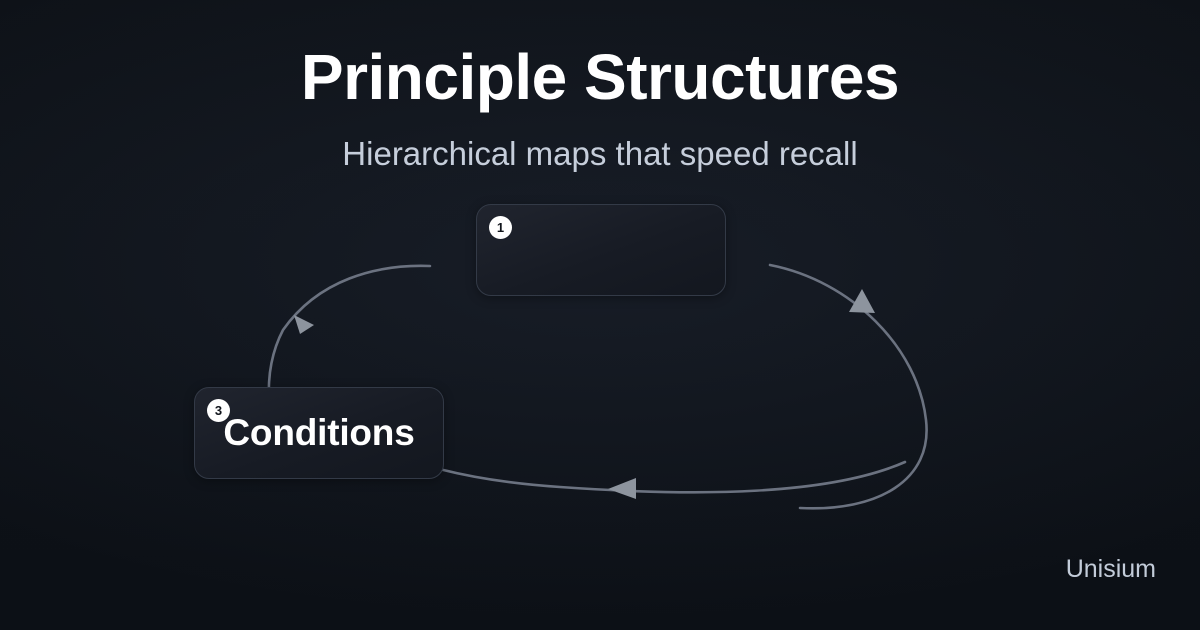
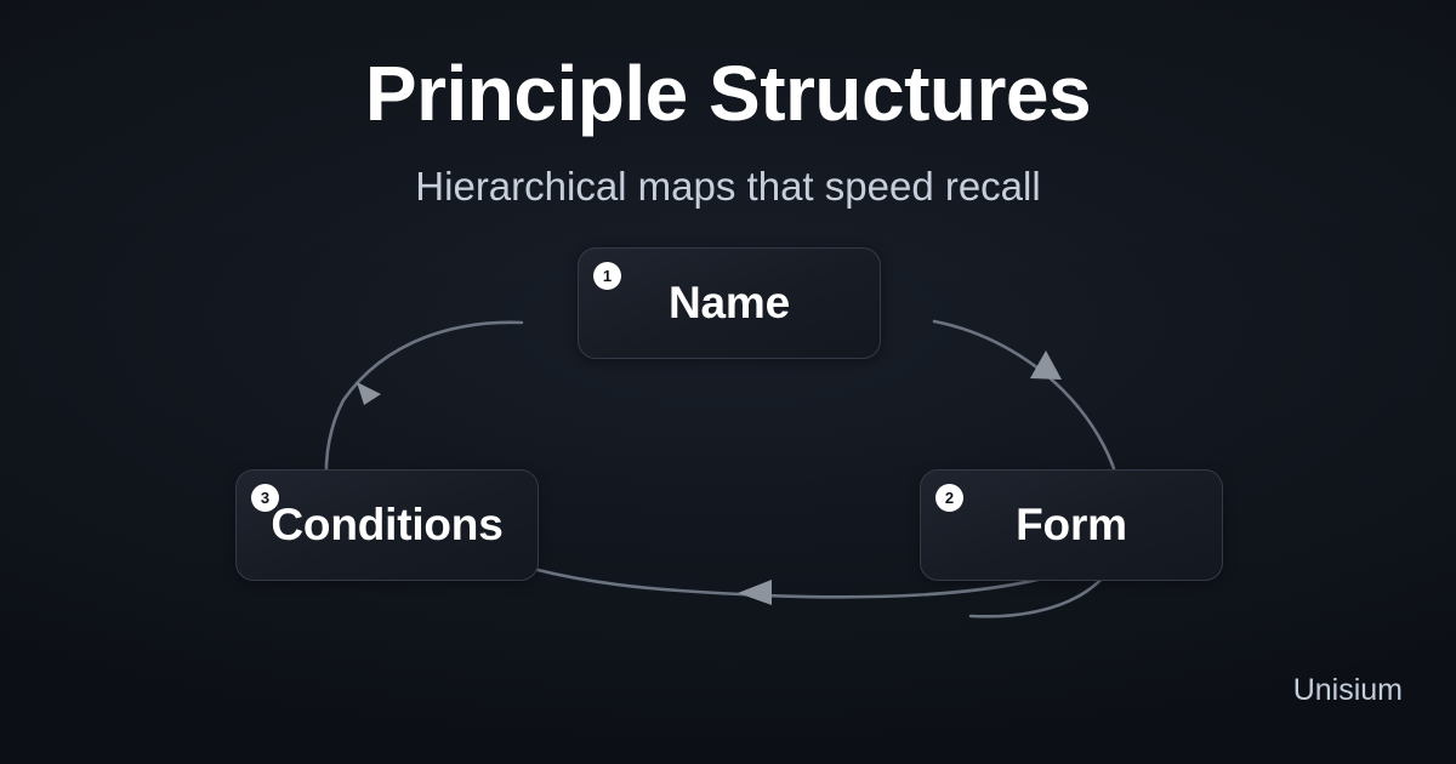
  Principle Structures
  Hierarchical maps that speed recall
  1
+ Name
+ 2
+ Form
  3
  Conditions
  Unisium
